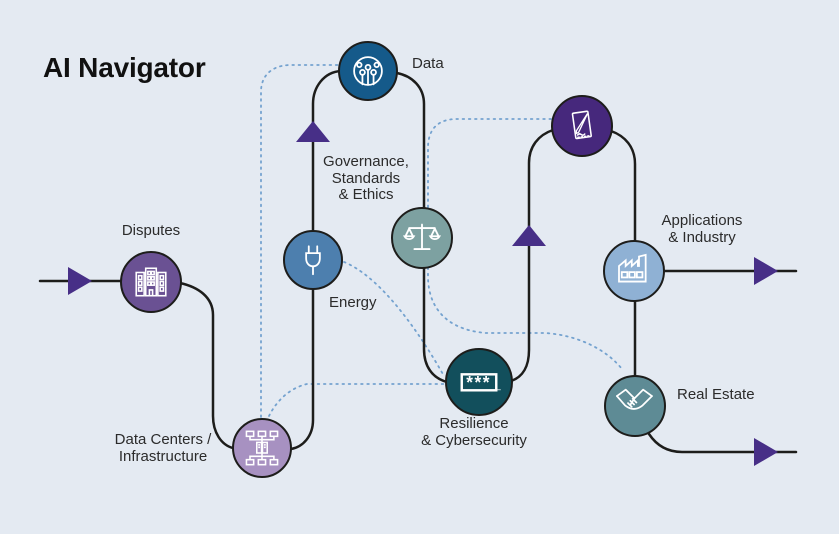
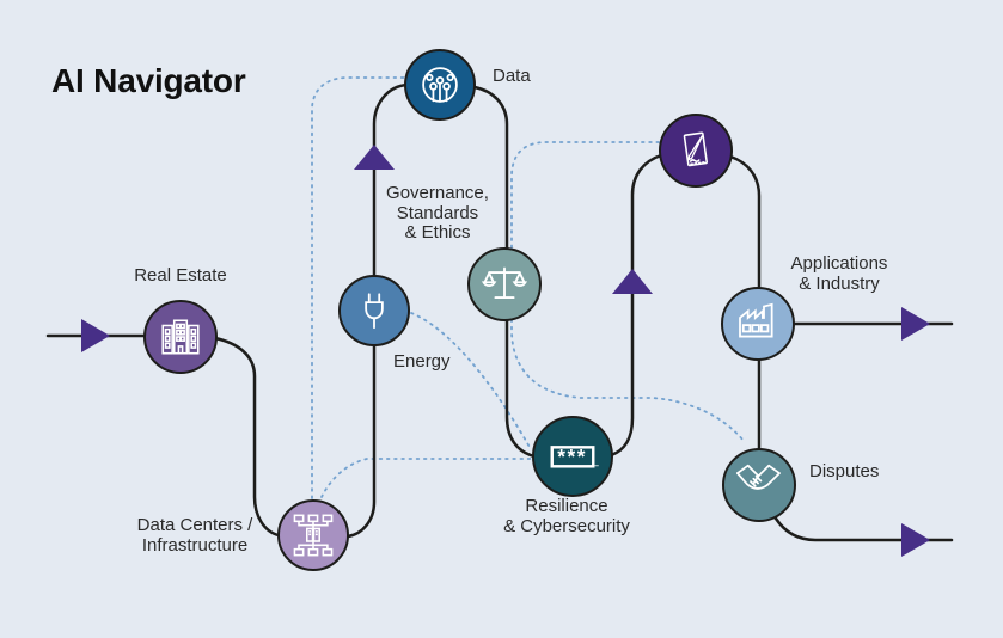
  AI Navigator
  ***_
- Disputes
+ Real Estate
  Data Centers /
  Infrastructure
  Energy
  Data
  Governance,
  Standards
  & Ethics
  Resilience
  & Cybersecurity
  Applications
  & Industry
- Real Estate
+ Disputes
